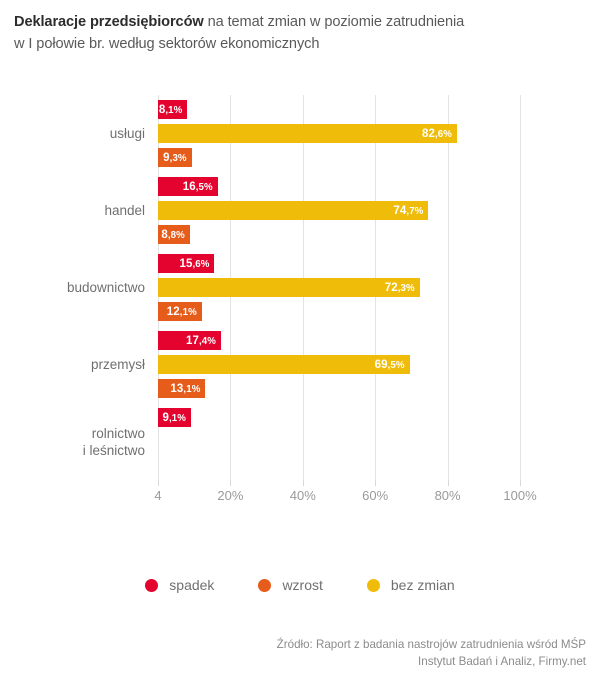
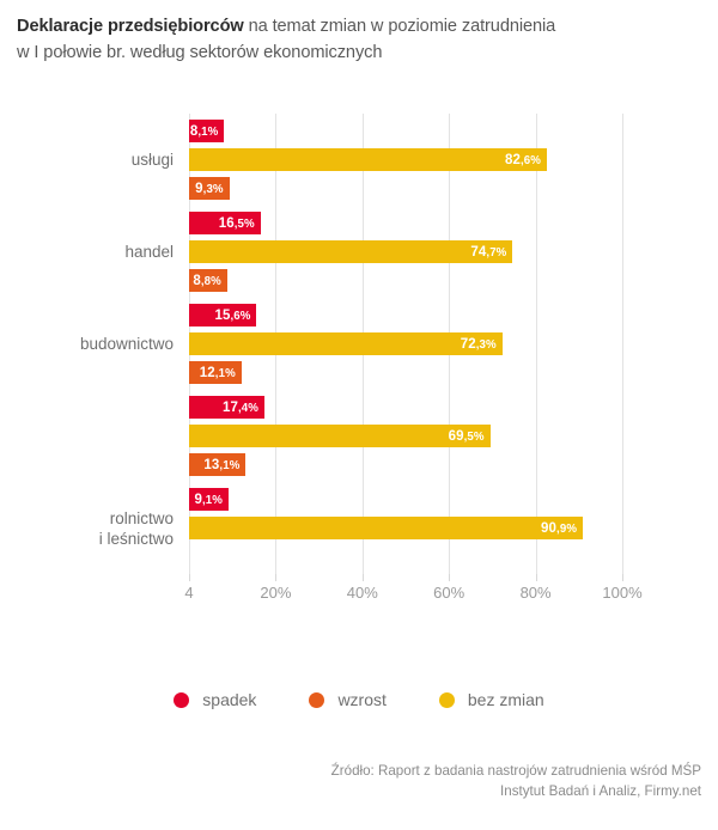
  Deklaracje przedsiębiorców na temat zmian w poziomie zatrudnienia
  w I połowie br. według sektorów ekonomicznych
  usługi
  handel
  budownictwo
- przemysł
  rolnictwo
  i leśnictwo
  4
  20%
  40%
  60%
  80%
  100%
  8,1%
  82,6%
  9,3%
  16,5%
  74,7%
  8,8%
  15,6%
  72,3%
  12,1%
  17,4%
  69,5%
  13,1%
  9,1%
+ 90,9%
  spadek
  wzrost
  bez zmian
  Źródło: Raport z badania nastrojów zatrudnienia wśród MŚP
  Instytut Badań i Analiz, Firmy.net
